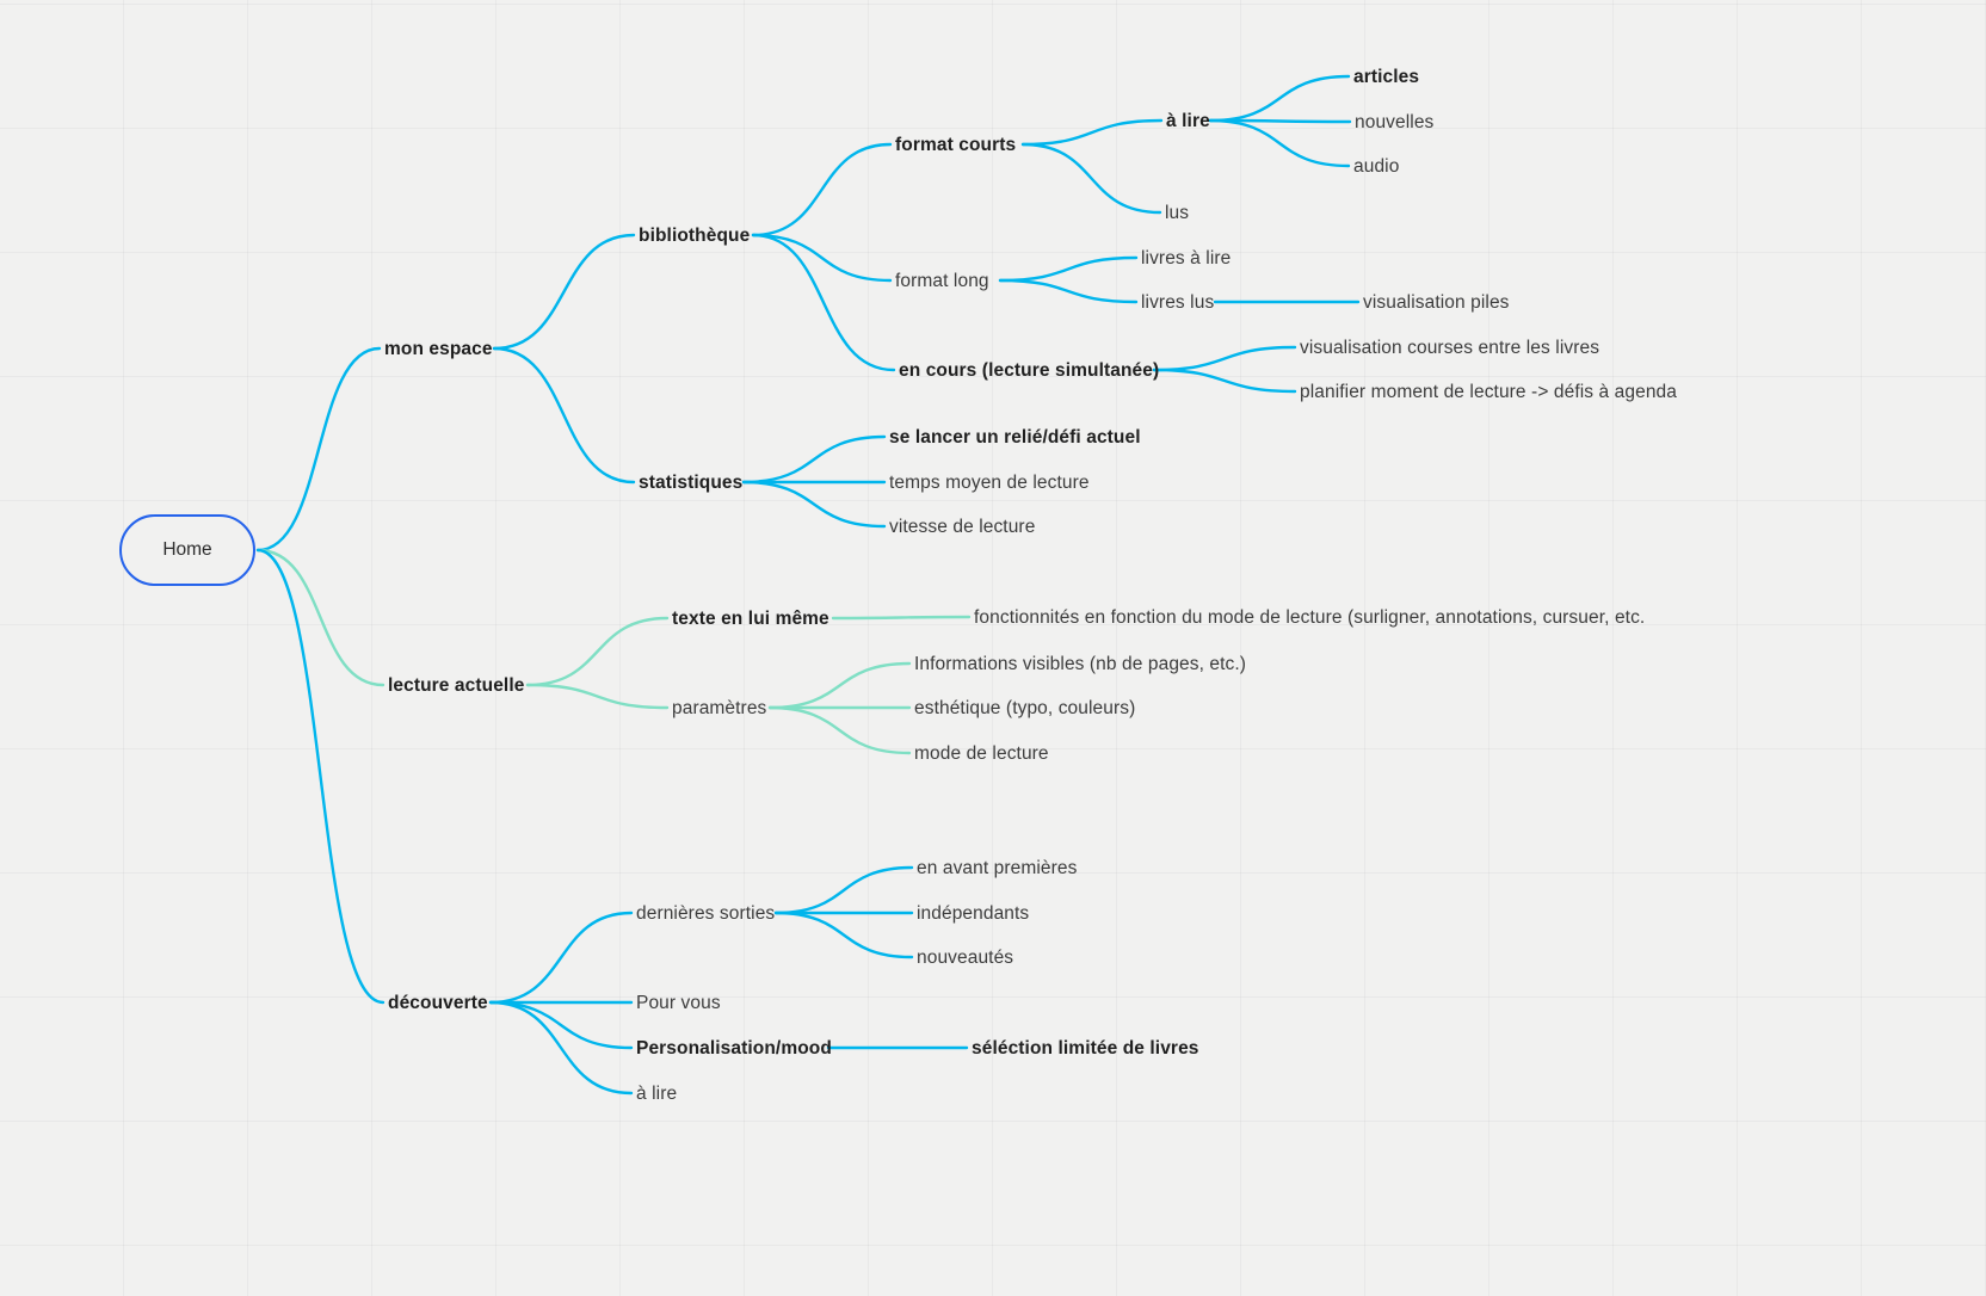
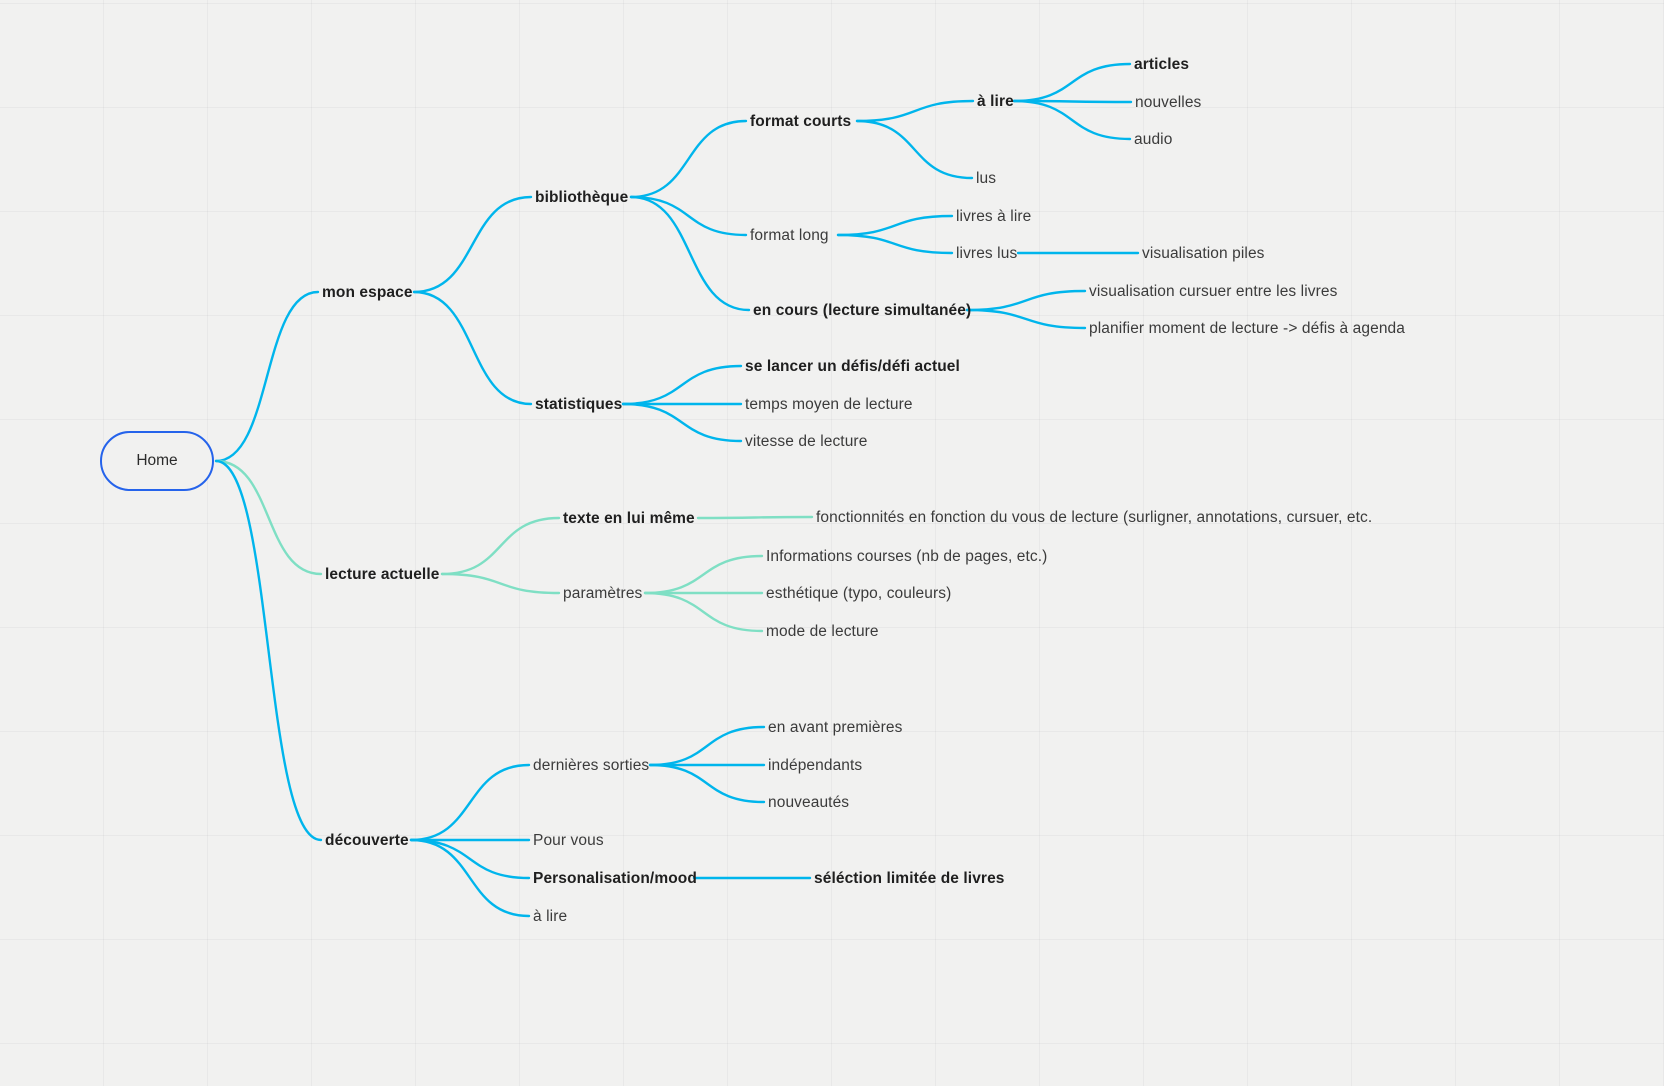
  Home
  mon espace
  bibliothèque
  format courts
  à lire
  articles
  nouvelles
  audio
  lus
  format long
  livres à lire
  livres lus
  visualisation piles
  en cours (lecture simultanée)
- visualisation courses entre les livres
+ visualisation cursuer entre les livres
  planifier moment de lecture -> défis à agenda
  statistiques
- se lancer un relié/défi actuel
+ se lancer un défis/défi actuel
  temps moyen de lecture
  vitesse de lecture
  lecture actuelle
  texte en lui même
- fonctionnités en fonction du mode de lecture (surligner, annotations, cursuer, etc.
+ fonctionnités en fonction du vous de lecture (surligner, annotations, cursuer, etc.
  paramètres
- Informations visibles (nb de pages, etc.)
+ Informations courses (nb de pages, etc.)
  esthétique (typo, couleurs)
  mode de lecture
  découverte
  dernières sorties
  en avant premières
  indépendants
  nouveautés
  Pour vous
  Personalisation/mood
  séléction limitée de livres
  à lire
